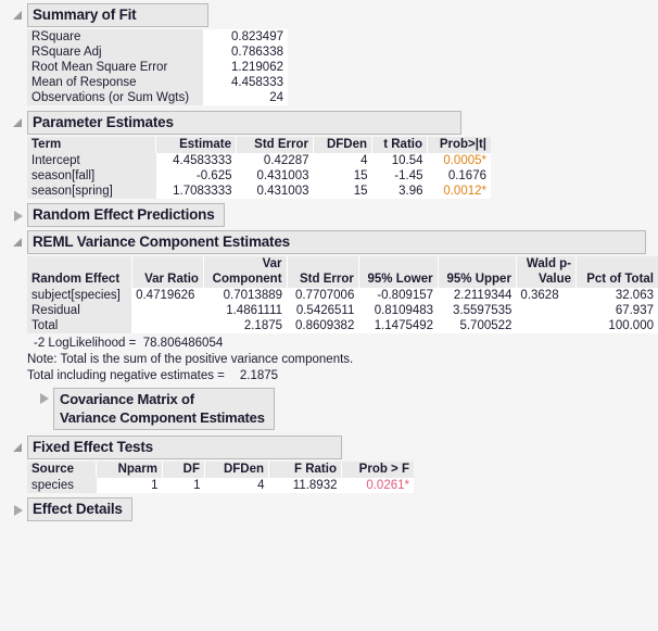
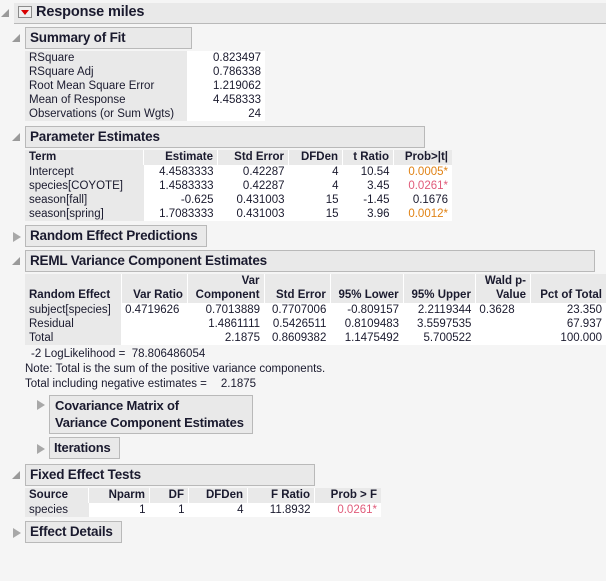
+ Response miles
  Summary of Fit
  RSquare	0.823497
  RSquare Adj	0.786338
  Root Mean Square Error	1.219062
  Mean of Response	4.458333
  Observations (or Sum Wgts)	24
  Parameter Estimates
  Term	Estimate	Std Error	DFDen	t Ratio	Prob>|t|
  Intercept	4.4583333	0.42287	4	10.54	0.0005*
+ species[COYOTE]	1.4583333	0.42287	4	3.45	0.0261*
  season[fall]	-0.625	0.431003	15	-1.45	0.1676
  season[spring]	1.7083333	0.431003	15	3.96	0.0012*
  Random Effect Predictions
  REML Variance Component Estimates
  Random Effect	Var Ratio	Var Component	Std Error	95% Lower	95% Upper	Wald p- Value	Pct of Total
- subject[species]	0.4719626	0.7013889	0.7707006	-0.809157	2.2119344	0.3628	32.063
+ subject[species]	0.4719626	0.7013889	0.7707006	-0.809157	2.2119344	0.3628	23.350
  Residual		1.4861111	0.5426511	0.8109483	3.5597535		67.937
  Total		2.1875	0.8609382	1.1475492	5.700522		100.000
  -2 LogLikelihood = 78.806486054
  Note: Total is the sum of the positive variance components.
  Total including negative estimates = 2.1875
  Covariance Matrix of
  Variance Component Estimates
+ Iterations
  Fixed Effect Tests
  Source	Nparm	DF	DFDen	F Ratio	Prob > F
  species	1	1	4	11.8932	0.0261*
  Effect Details
